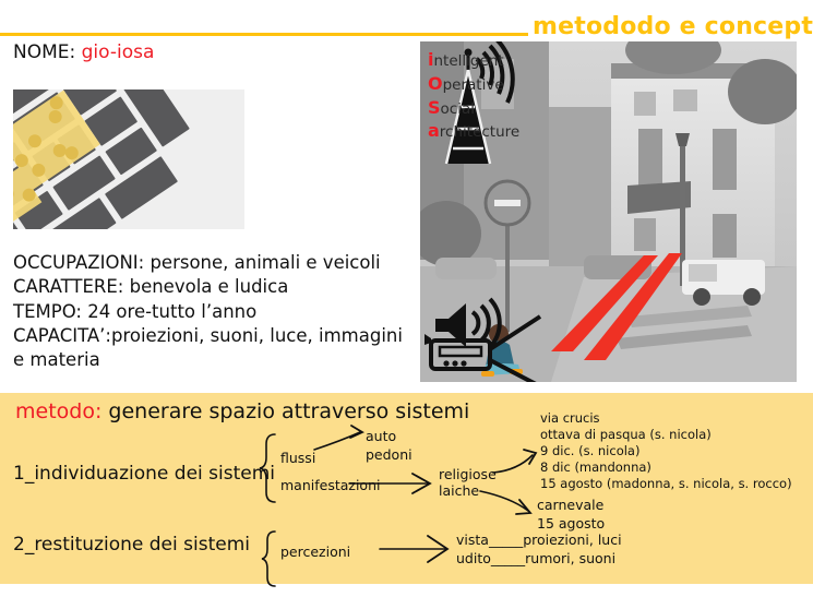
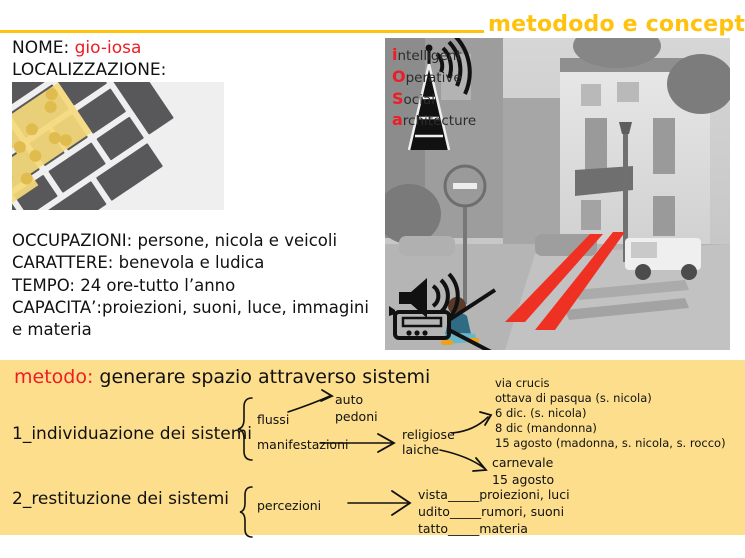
  metododo e concept
  NOME: gio-iosa
+ LOCALIZZAZIONE:
- OCCUPAZIONI: persone, animali e veicoli
+ OCCUPAZIONI: persone, nicola e veicoli
  CARATTERE: benevola e ludica
  TEMPO: 24 ore-tutto l’anno
  CAPACITA’:proiezioni, suoni, luce, immagini
  e materia
  intelligent
  Operative
  Social
  architecture
  metodo: generare spazio attraverso sistemi
  1_individuazione dei sistemi
  2_restituzione dei sistemi
  flussi
  manifestazioni
  percezioni
  auto
  pedoni
  religiose
  laiche
  via crucis
  ottava di pasqua (s. nicola)
- 9 dic. (s. nicola)
+ 6 dic. (s. nicola)
  8 dic (mandonna)
  15 agosto (madonna, s. nicola, s. rocco)
  carnevale
  15 agosto
  vista_____proiezioni, luci
  udito_____rumori, suoni
+ tatto_____materia
